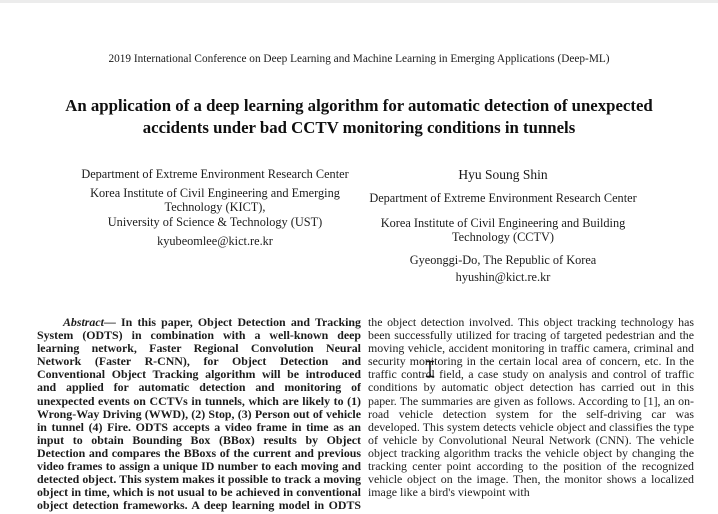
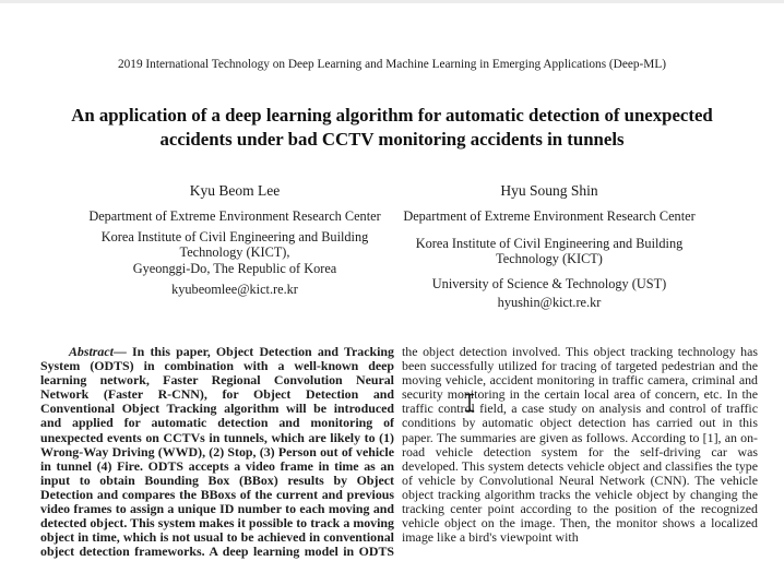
- 2019 International Conference on Deep Learning and Machine Learning in Emerging Applications (Deep-ML)
+ 2019 International Technology on Deep Learning and Machine Learning in Emerging Applications (Deep-ML)
- An application of a deep learning algorithm for automatic detection of unexpected accidents under bad CCTV monitoring conditions in tunnels
+ An application of a deep learning algorithm for automatic detection of unexpected accidents under bad CCTV monitoring accidents in tunnels
+ Kyu Beom Lee
  Department of Extreme Environment Research Center
- Korea Institute of Civil Engineering and Emerging Technology (KICT),
+ Korea Institute of Civil Engineering and Building Technology (KICT),
- University of Science & Technology (UST)
+ Gyeonggi-Do, The Republic of Korea
  kyubeomlee@kict.re.kr
  Hyu Soung Shin
  Department of Extreme Environment Research Center
- Korea Institute of Civil Engineering and Building Technology (CCTV)
+ Korea Institute of Civil Engineering and Building Technology (KICT)
- Gyeonggi-Do, The Republic of Korea
+ University of Science & Technology (UST)
  hyushin@kict.re.kr
  Abstract— In this paper, Object Detection and Tracking System (ODTS) in combination with a well-known deep learning network, Faster Regional Convolution Neural Network (Faster R-CNN), for Object Detection and Conventional Object Tracking algorithm will be introduced and applied for automatic detection and monitoring of unexpected events on CCTVs in tunnels, which are likely to (1) Wrong-Way Driving (WWD), (2) Stop, (3) Person out of vehicle in tunnel (4) Fire. ODTS accepts a video frame in time as an input to obtain Bounding Box (BBox) results by Object Detection and compares the BBoxs of the current and previous video frames to assign a unique ID number to each moving and detected object. This system makes it possible to track a moving object in time, which is not usual to be achieved in conventional object detection frameworks. A deep learning model in ODTS
  the object detection involved. This object tracking technology has been successfully utilized for tracing of targeted pedestrian and the moving vehicle, accident monitoring in traffic camera, criminal and security motoring in the certain local area of concern, etc. In the traffic control field, a case study on analysis and control of traffic conditions by automatic object detection has carried out in this paper. The summaries are given as follows. According to [1], an on-road vehicle detection system for the self-driving car was developed. This system detects vehicle object and classifies the type of vehicle by Convolutional Neural Network (CNN). The vehicle object tracking algorithm tracks the vehicle object by changing the tracking center point according to the position of the recognized vehicle object on the image. Then, the monitor shows a localized image like a bird's viewpoint with
